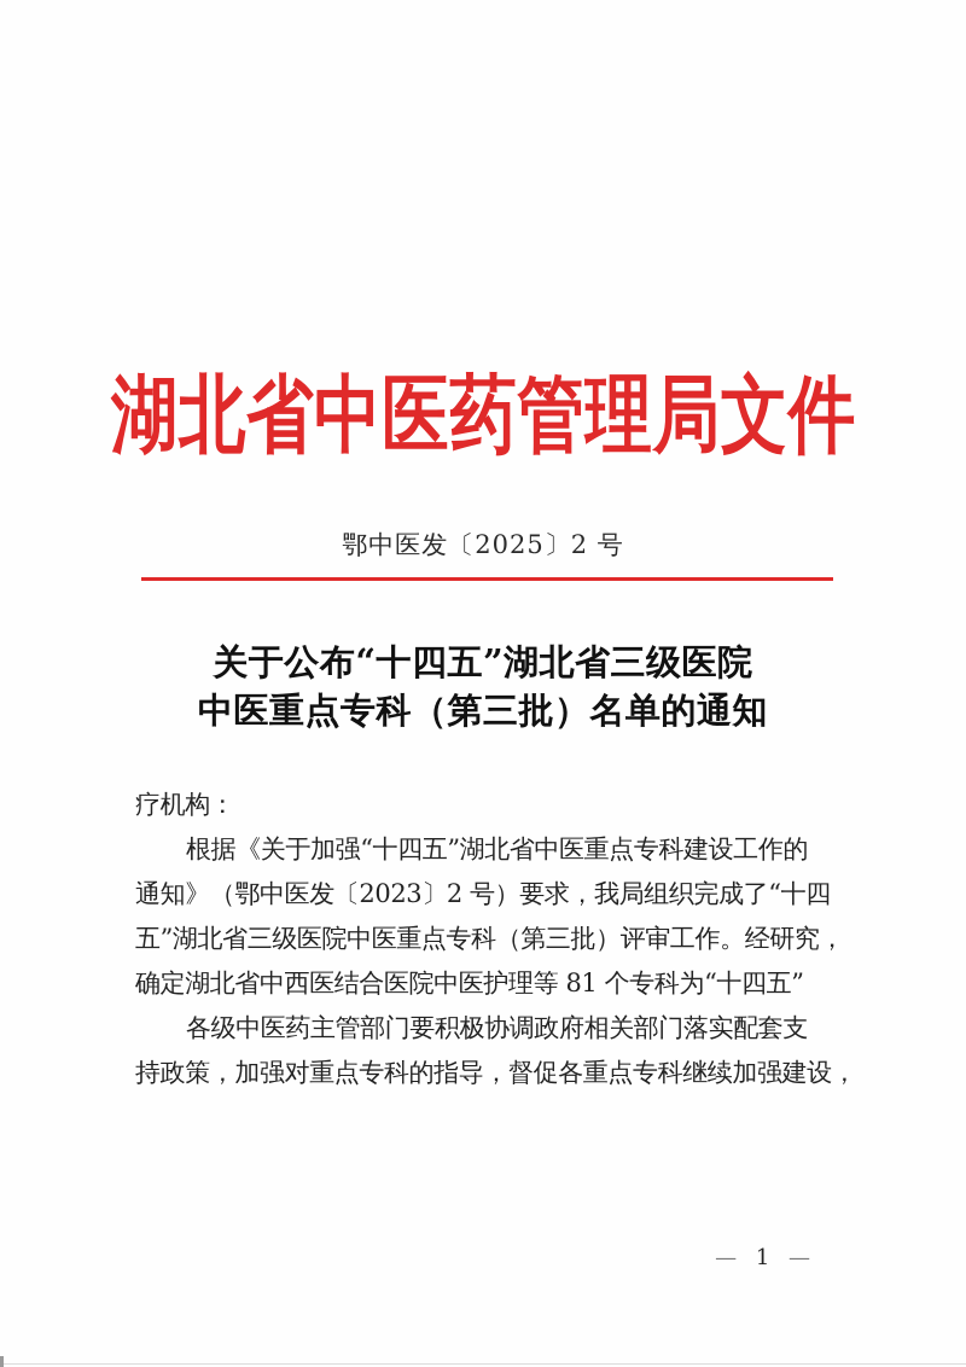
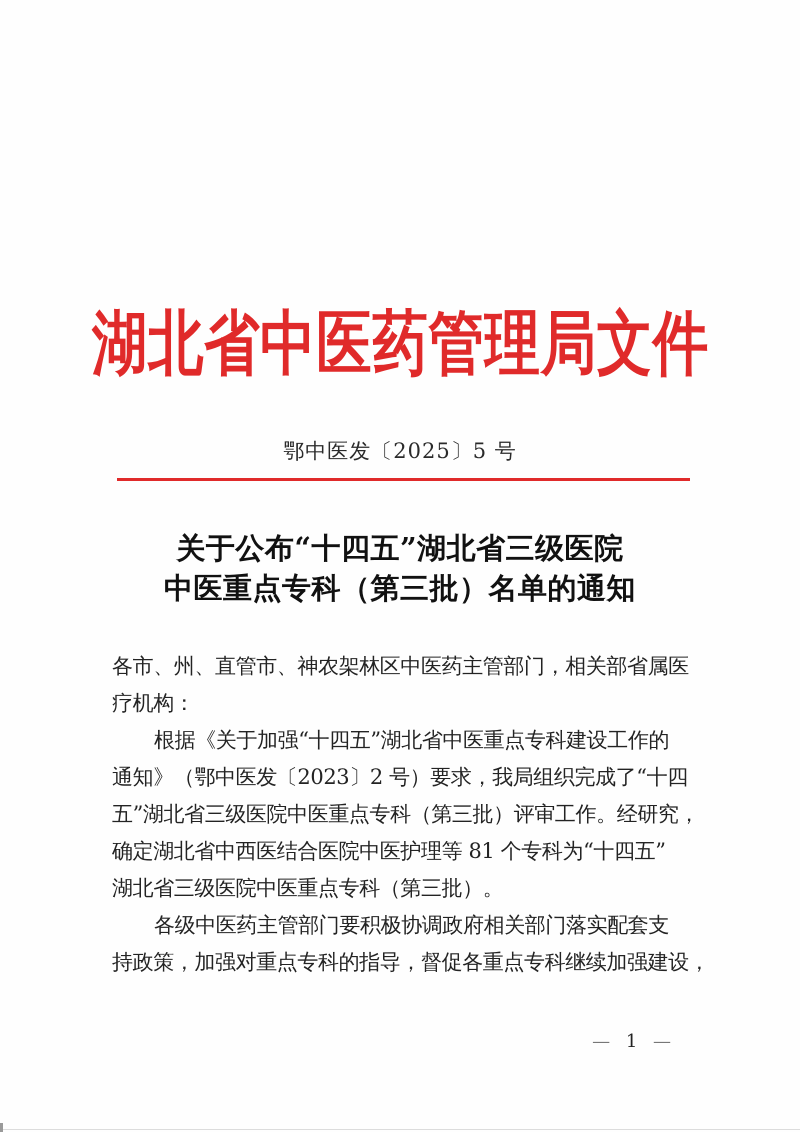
  湖北省中医药管理局文件
- 鄂中医发〔2025〕2 号
+ 鄂中医发〔2025〕5 号
  关于公布“十四五”湖北省三级医院
  中医重点专科（第三批）名单的通知
+ 各市、州、直管市、神农架林区中医药主管部门，相关部省属医
  疗机构：
  根据《关于加强“十四五”湖北省中医重点专科建设工作的
  通知》（鄂中医发〔2023〕2 号）要求，我局组织完成了“十四
  五”湖北省三级医院中医重点专科（第三批）评审工作。经研究，
  确定湖北省中西医结合医院中医护理等 81 个专科为“十四五”
+ 湖北省三级医院中医重点专科（第三批）。
  各级中医药主管部门要积极协调政府相关部门落实配套支
  持政策，加强对重点专科的指导，督促各重点专科继续加强建设，
  — 1 —
